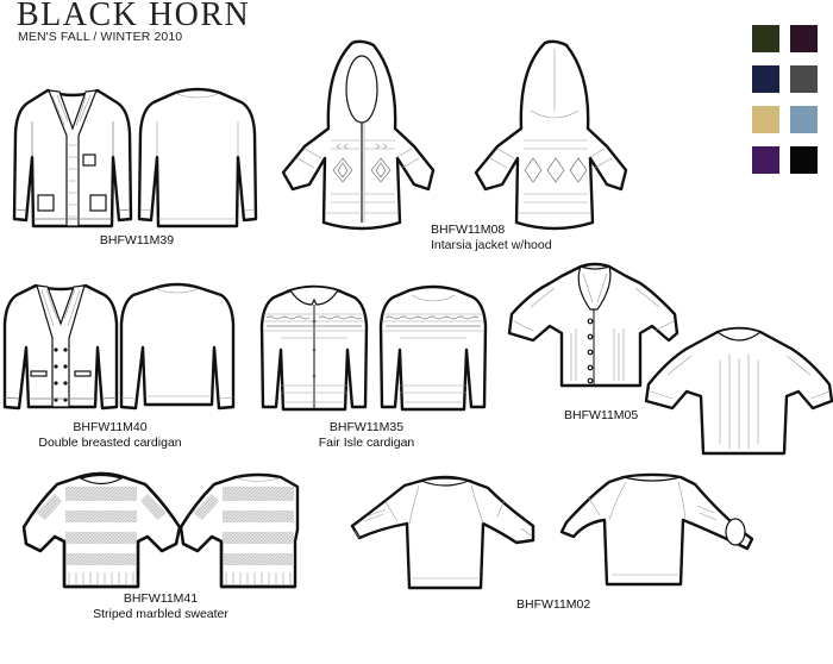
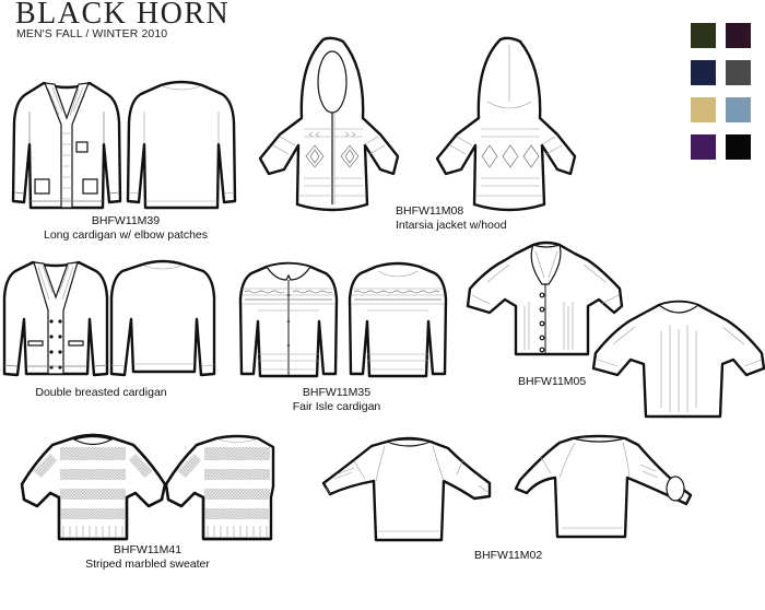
  BLACK HORN
  MEN'S FALL / WINTER 2010
  BHFW11M39
+ Long cardigan w/ elbow patches
  BHFW11M08
  Intarsia jacket w/hood
- BHFW11M40
  Double breasted cardigan
  BHFW11M35
  Fair Isle cardigan
  BHFW11M05
  BHFW11M41
  Striped marbled sweater
  BHFW11M02
